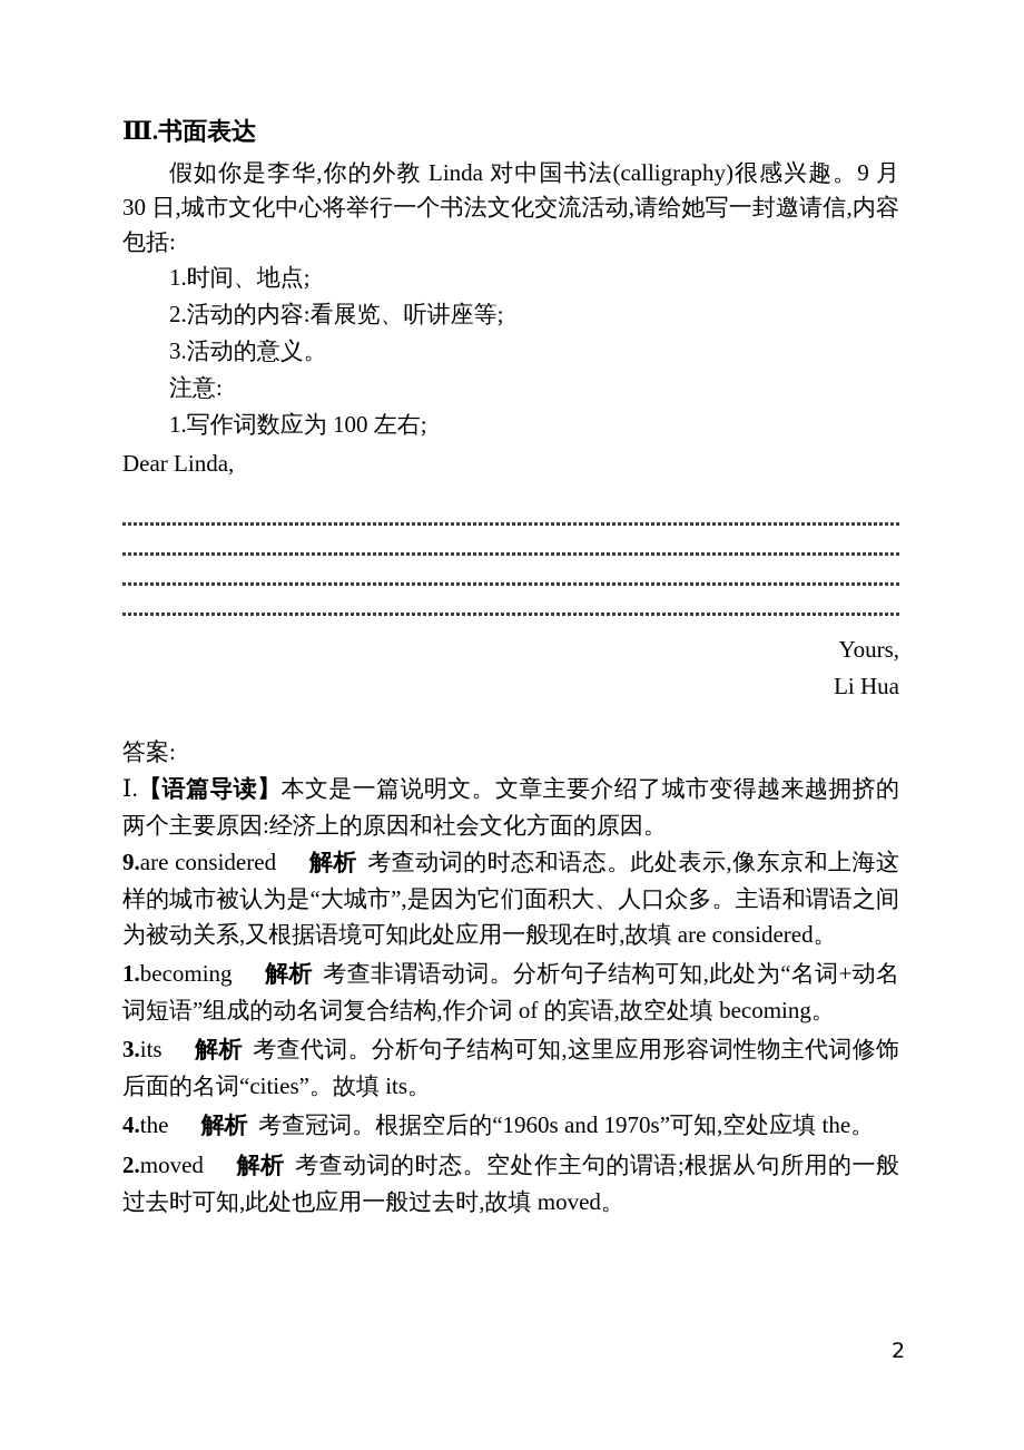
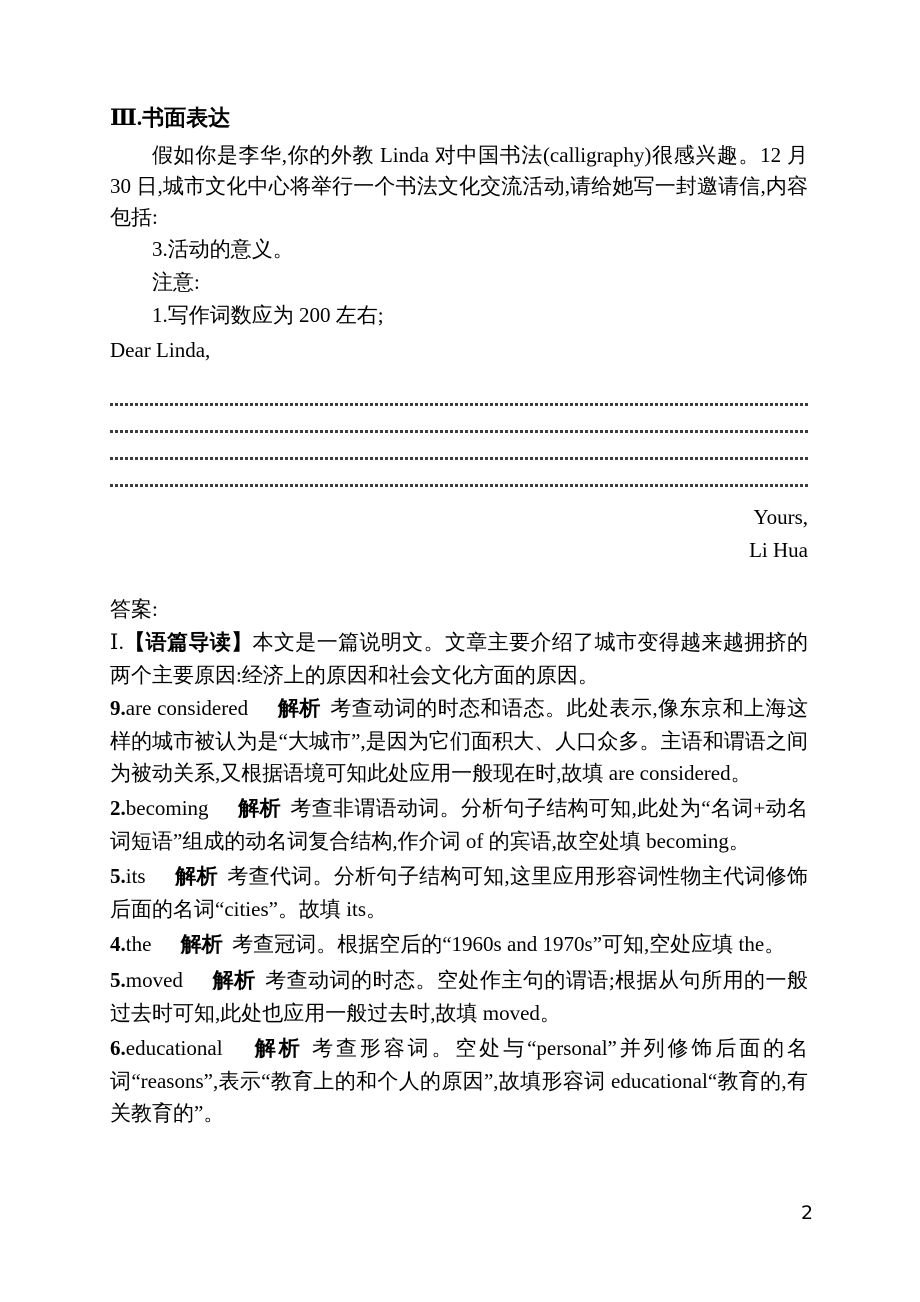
  Ⅲ.书面表达
- 假如你是李华,你的外教 Linda 对中国书法(calligraphy)很感兴趣。9 月 30 日,城市文化中心将举行一个书法文化交流活动,请给她写一封邀请信,内容包括:
+ 假如你是李华,你的外教 Linda 对中国书法(calligraphy)很感兴趣。12 月 30 日,城市文化中心将举行一个书法文化交流活动,请给她写一封邀请信,内容包括:
- 1.时间、地点;
- 2.活动的内容:看展览、听讲座等;
  3.活动的意义。
  注意:
- 1.写作词数应为 100 左右;
+ 1.写作词数应为 200 左右;
  Dear Linda,
  Yours,
  Li Hua
  答案:
  Ⅰ.【语篇导读】本文是一篇说明文。文章主要介绍了城市变得越来越拥挤的两个主要原因:经济上的原因和社会文化方面的原因。
  9.are considered 解析 考查动词的时态和语态。此处表示,像东京和上海这样的城市被认为是“大城市”,是因为它们面积大、人口众多。主语和谓语之间为被动关系,又根据语境可知此处应用一般现在时,故填 are considered。
- 1.becoming 解析 考查非谓语动词。分析句子结构可知,此处为“名词+动名词短语”组成的动名词复合结构,作介词 of 的宾语,故空处填 becoming。
+ 2.becoming 解析 考查非谓语动词。分析句子结构可知,此处为“名词+动名词短语”组成的动名词复合结构,作介词 of 的宾语,故空处填 becoming。
- 3.its 解析 考查代词。分析句子结构可知,这里应用形容词性物主代词修饰后面的名词“cities”。故填 its。
+ 5.its 解析 考查代词。分析句子结构可知,这里应用形容词性物主代词修饰后面的名词“cities”。故填 its。
  4.the 解析 考查冠词。根据空后的“1960s and 1970s”可知,空处应填 the。
- 2.moved 解析 考查动词的时态。空处作主句的谓语;根据从句所用的一般过去时可知,此处也应用一般过去时,故填 moved。
+ 5.moved 解析 考查动词的时态。空处作主句的谓语;根据从句所用的一般过去时可知,此处也应用一般过去时,故填 moved。
+ 6.educational 解析 考查形容词。空处与“personal”并列修饰后面的名词“reasons”,表示“教育上的和个人的原因”,故填形容词 educational“教育的,有关教育的”。
  2
